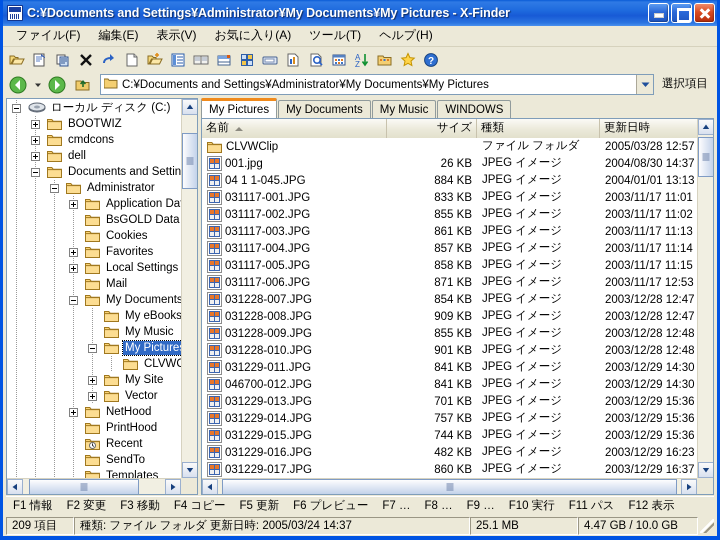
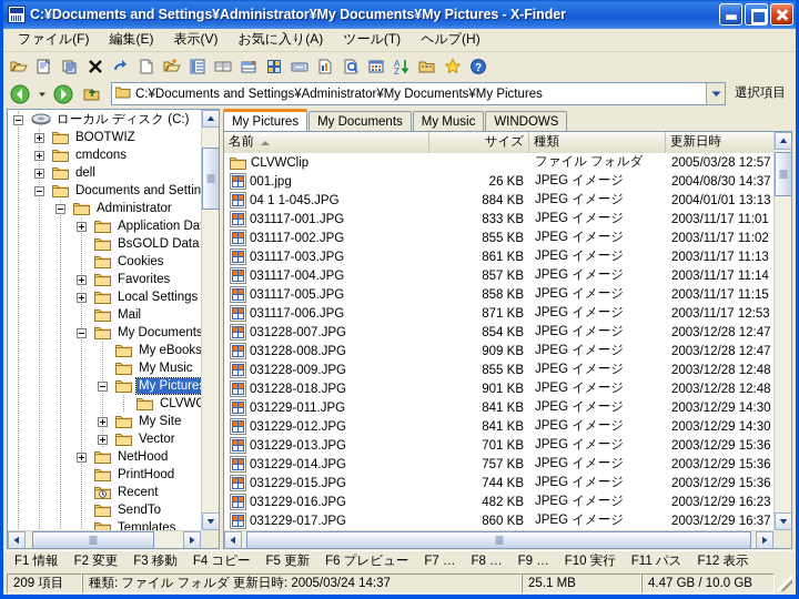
  C:¥Documents and Settings¥Administrator¥My Documents¥My Pictures - X-Finder
  ファイル(F)
  編集(E)
  表示(V)
  お気に入り(A)
  ツール(T)
  ヘルプ(H)
  A
  Z
  ?
  C:¥Documents and Settings¥Administrator¥My Documents¥My Pictures
  選択項目
  ローカル ディスク (C:)
  BOOTWIZ
  cmdcons
  dell
  Documents and Settin
  Administrator
  Application Da
  BsGOLD Data
  Cookies
  Favorites
  Local Settings
  Mail
  My Documents
  My eBooks
  My Music
  My Picture
  My Site
  Vector
  NetHood
  PrintHood
  Recent
  SendTo
  Templates
  My Pictures
  My Documents
  My Music
  WINDOWS
  名前
  サイズ
  種類
  更新日時
  CLVWClip
  ファイル フォルダ
  2005/03/28 12:57
  001.jpg
  26 KB
  JPEG イメージ
  2004/08/30 14:37
  04 1 1-045.JPG
  884 KB
  JPEG イメージ
  2004/01/01 13:13
  031117-001.JPG
  833 KB
  JPEG イメージ
  2003/11/17 11:01
  031117-002.JPG
  855 KB
  JPEG イメージ
  2003/11/17 11:02
  031117-003.JPG
  861 KB
  JPEG イメージ
  2003/11/17 11:13
  031117-004.JPG
  857 KB
  JPEG イメージ
  2003/11/17 11:14
  031117-005.JPG
  858 KB
  JPEG イメージ
  2003/11/17 11:15
  031117-006.JPG
  871 KB
  JPEG イメージ
  2003/11/17 12:53
  031228-007.JPG
  854 KB
  JPEG イメージ
  2003/12/28 12:47
  031228-008.JPG
  909 KB
  JPEG イメージ
  2003/12/28 12:47
  031228-009.JPG
  855 KB
  JPEG イメージ
  2003/12/28 12:48
- 031228-010.JPG
+ 031228-018.JPG
  901 KB
  JPEG イメージ
  2003/12/28 12:48
  031229-011.JPG
  841 KB
  JPEG イメージ
  2003/12/29 14:30
- 046700-012.JPG
+ 031229-012.JPG
  841 KB
  JPEG イメージ
  2003/12/29 14:30
  031229-013.JPG
  701 KB
  JPEG イメージ
  2003/12/29 15:36
  031229-014.JPG
  757 KB
  JPEG イメージ
  2003/12/29 15:36
  031229-015.JPG
  744 KB
  JPEG イメージ
  2003/12/29 15:36
  031229-016.JPG
  482 KB
  JPEG イメージ
  2003/12/29 16:23
  031229-017.JPG
  860 KB
  JPEG イメージ
  2003/12/29 16:37
  F1 情報
  F2 変更
  F3 移動
  F4 コピー
  F5 更新
  F6 プレビュー
  F7 …
  F8 …
  F9 …
  F10 実行
  F11 パス
  F12 表示
  209 項目
  種類: ファイル フォルダ 更新日時: 2005/03/24 14:37
  25.1 MB
  4.47 GB / 10.0 GB
